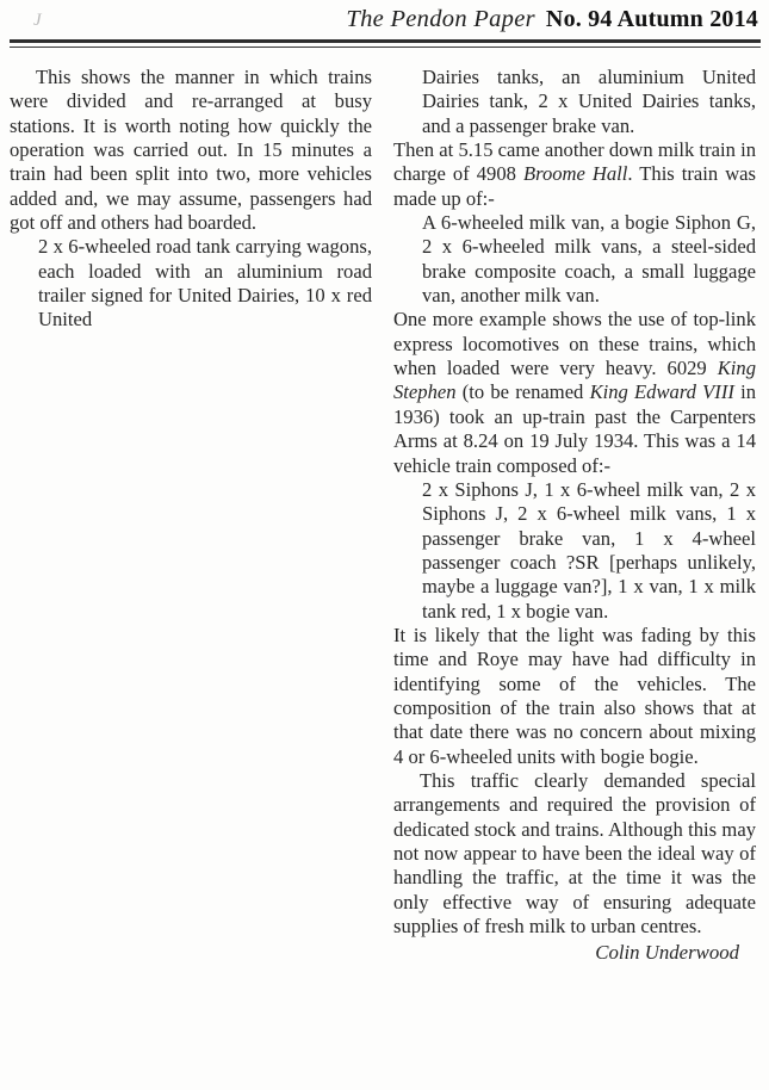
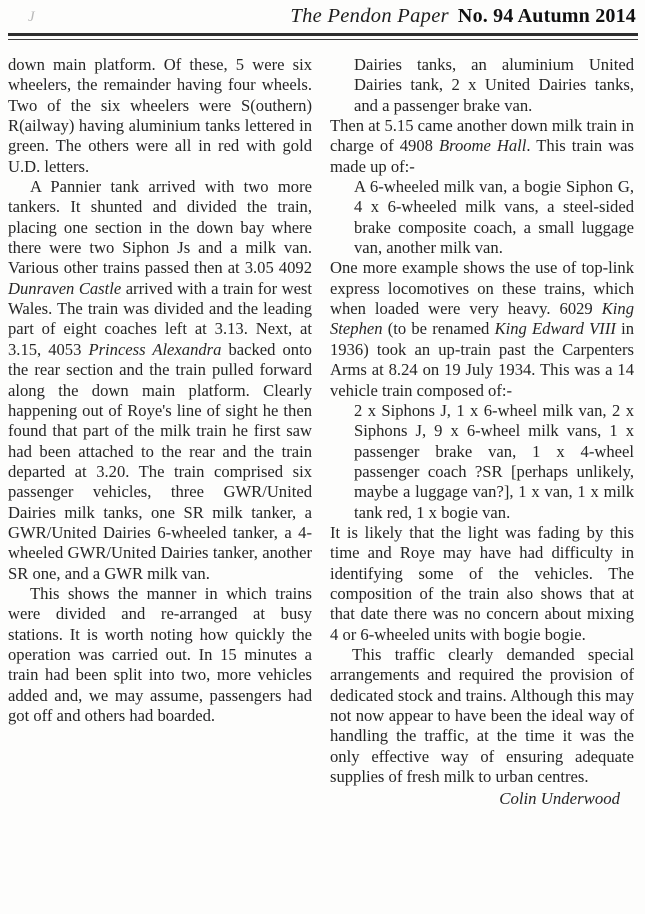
  J
  The Pendon Paper No. 94 Autumn 2014
+ down main platform. Of these, 5 were six wheelers, the remainder having four wheels. Two of the six wheelers were S(outhern) R(ailway) having aluminium tanks lettered in green. The others were all in red with gold U.D. letters.
+ A Pannier tank arrived with two more tankers. It shunted and divided the train, placing one section in the down bay where there were two Siphon Js and a milk van. Various other trains passed then at 3.05 4092 Dunraven Castle arrived with a train for west Wales. The train was divided and the leading part of eight coaches left at 3.13. Next, at 3.15, 4053 Princess Alexandra backed onto the rear section and the train pulled forward along the down main platform. Clearly happening out of Roye's line of sight he then found that part of the milk train he first saw had been attached to the rear and the train departed at 3.20. The train comprised six passenger vehicles, three GWR/United Dairies milk tanks, one SR milk tanker, a GWR/United Dairies 6-wheeled tanker, a 4-wheeled GWR/United Dairies tanker, another SR one, and a GWR milk van.
  This shows the manner in which trains were divided and re-arranged at busy stations. It is worth noting how quickly the operation was carried out. In 15 minutes a train had been split into two, more vehicles added and, we may assume, passengers had got off and others had boarded.
- 2 x 6-wheeled road tank carrying wagons, each loaded with an aluminium road trailer signed for United Dairies, 10 x red United
  Dairies tanks, an aluminium United Dairies tank, 2 x United Dairies tanks, and a passenger brake van.
  Then at 5.15 came another down milk train in charge of 4908 Broome Hall. This train was made up of:-
- A 6-wheeled milk van, a bogie Siphon G, 2 x 6-wheeled milk vans, a steel-sided brake composite coach, a small luggage van, another milk van.
+ A 6-wheeled milk van, a bogie Siphon G, 4 x 6-wheeled milk vans, a steel-sided brake composite coach, a small luggage van, another milk van.
  One more example shows the use of top-link express locomotives on these trains, which when loaded were very heavy. 6029 King Stephen (to be renamed King Edward VIII in 1936) took an up-train past the Carpenters Arms at 8.24 on 19 July 1934. This was a 14 vehicle train composed of:-
- 2 x Siphons J, 1 x 6-wheel milk van, 2 x Siphons J, 2 x 6-wheel milk vans, 1 x passenger brake van, 1 x 4-wheel passenger coach ?SR [perhaps unlikely, maybe a luggage van?], 1 x van, 1 x milk tank red, 1 x bogie van.
+ 2 x Siphons J, 1 x 6-wheel milk van, 2 x Siphons J, 9 x 6-wheel milk vans, 1 x passenger brake van, 1 x 4-wheel passenger coach ?SR [perhaps unlikely, maybe a luggage van?], 1 x van, 1 x milk tank red, 1 x bogie van.
  It is likely that the light was fading by this time and Roye may have had difficulty in identifying some of the vehicles. The composition of the train also shows that at that date there was no concern about mixing 4 or 6-wheeled units with bogie bogie.
  This traffic clearly demanded special arrangements and required the provision of dedicated stock and trains. Although this may not now appear to have been the ideal way of handling the traffic, at the time it was the only effective way of ensuring adequate supplies of fresh milk to urban centres.
  Colin Underwood
